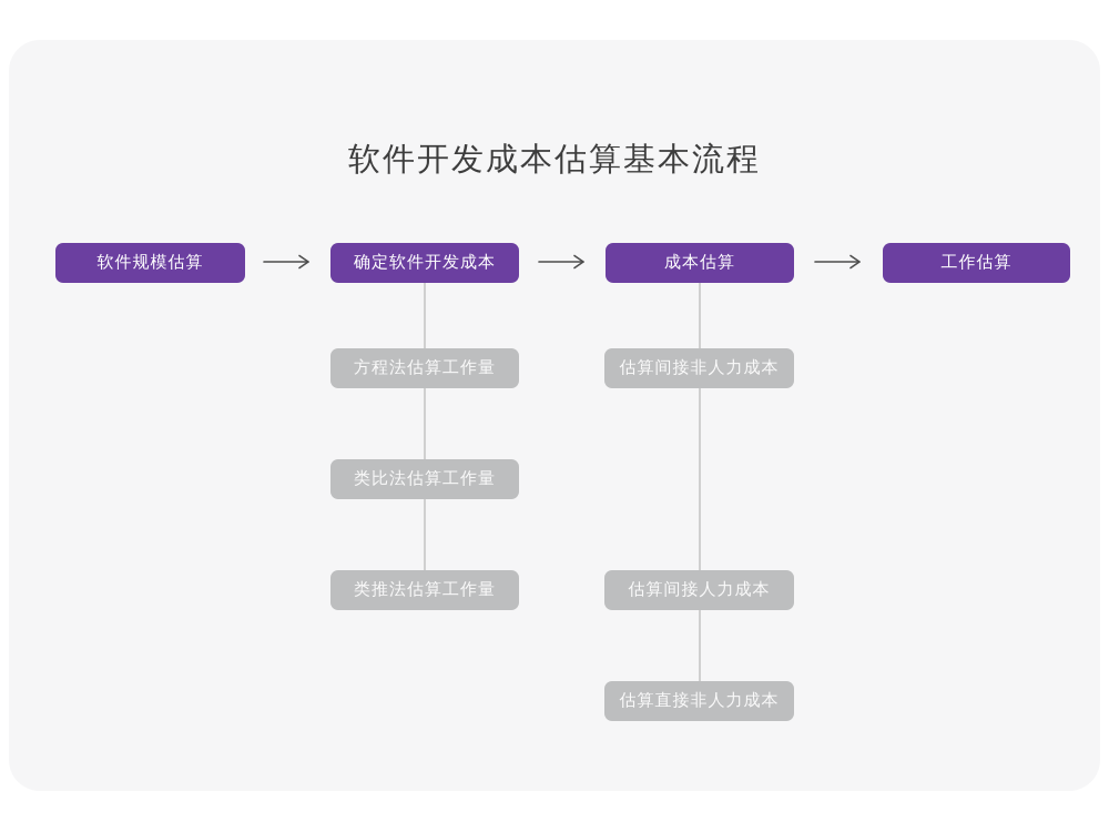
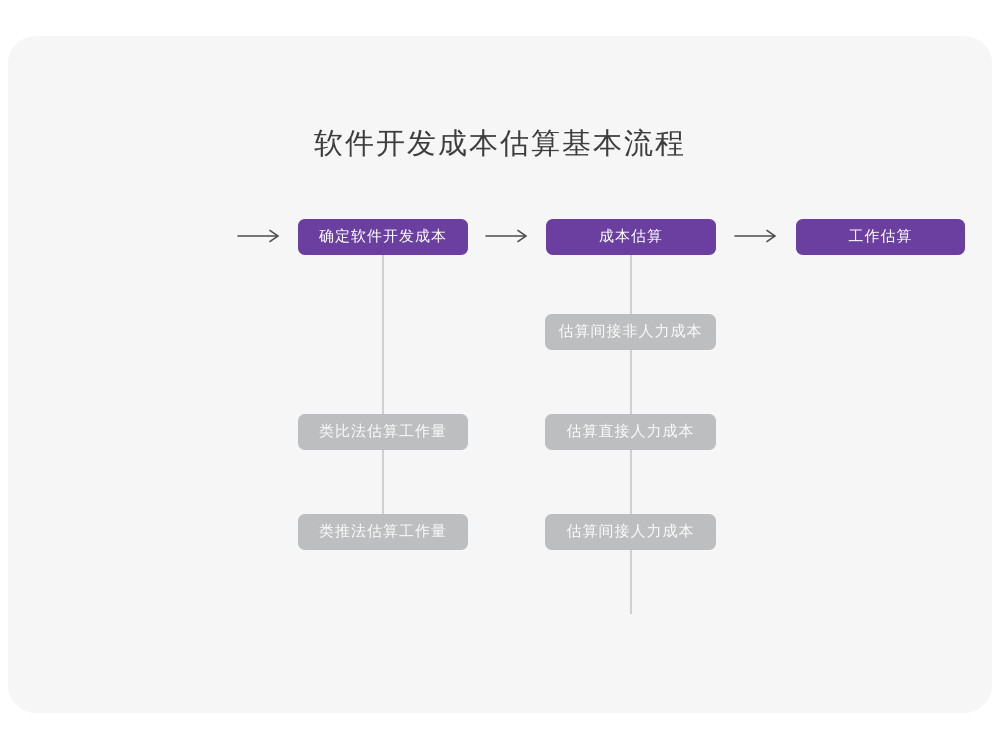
  软件开发成本估算基本流程
- 软件规模估算
  确定软件开发成本
  成本估算
  工作估算
- 方程法估算工作量
  类比法估算工作量
  类推法估算工作量
  估算间接非人力成本
+ 估算直接人力成本
  估算间接人力成本
- 估算直接非人力成本
